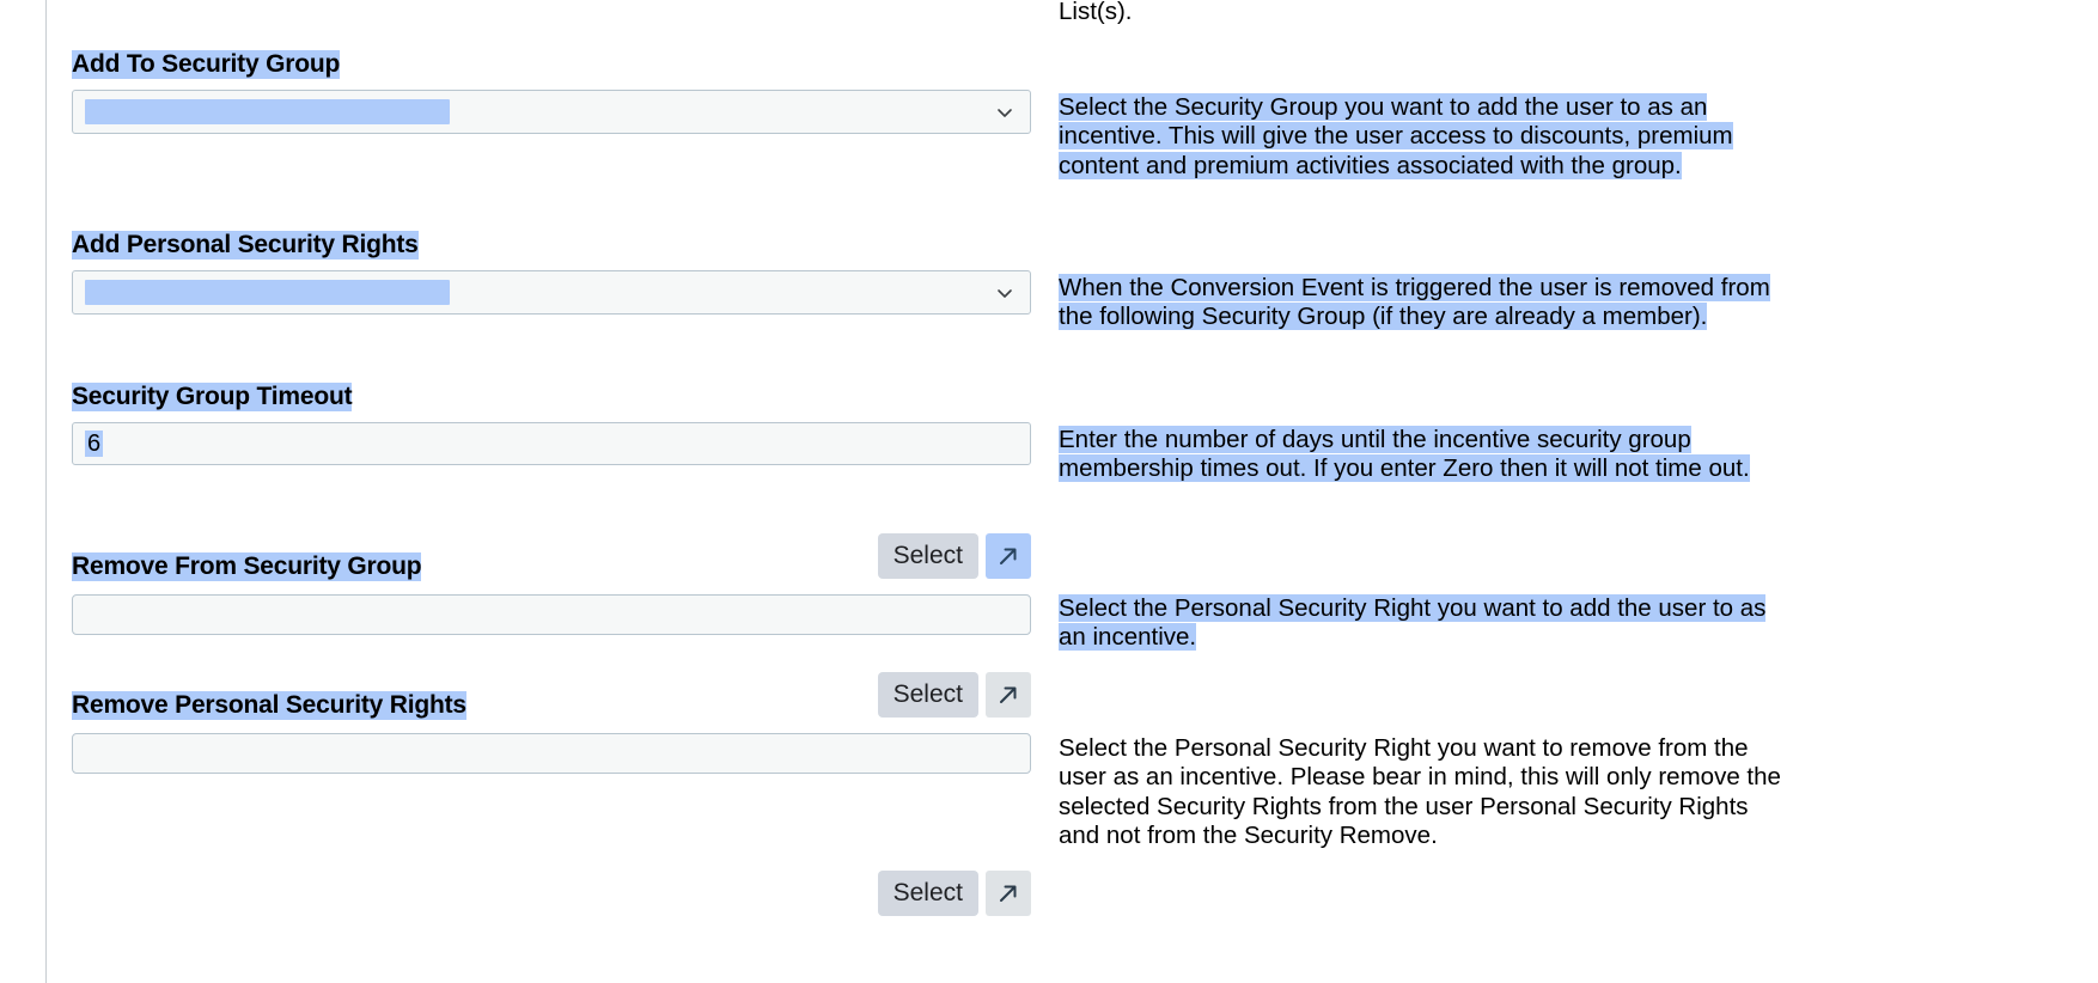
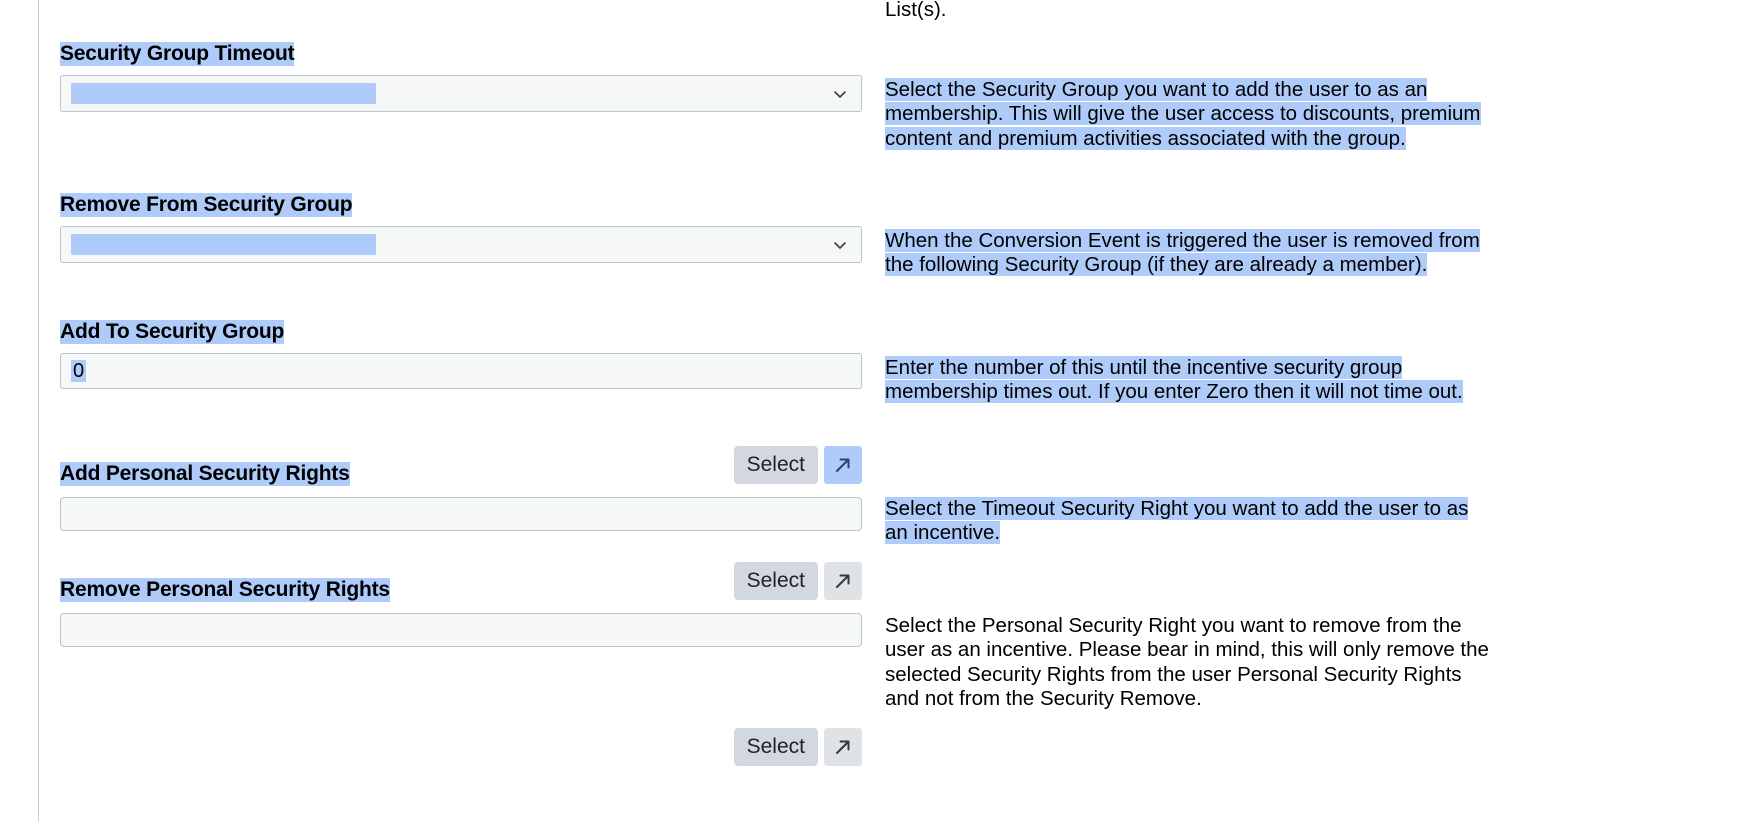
  List(s).
- Select the Security Group you want to add the user to as an incentive. This will give the user access to discounts, premium content and premium activities associated with the group.
+ Select the Security Group you want to add the user to as an membership. This will give the user access to discounts, premium content and premium activities associated with the group.
  When the Conversion Event is triggered the user is removed from the following Security Group (if they are already a member).
- Enter the number of days until the incentive security group membership times out. If you enter Zero then it will not time out.
+ Enter the number of this until the incentive security group membership times out. If you enter Zero then it will not time out.
- Select the Personal Security Right you want to add the user to as an incentive.
+ Select the Timeout Security Right you want to add the user to as an incentive.
  Select the Personal Security Right you want to remove from the user as an incentive. Please bear in mind, this will only remove the selected Security Rights from the user Personal Security Rights and not from the Security Remove.
- Add To Security Group
+ Security Group Timeout
- Add Personal Security Rights
+ Remove From Security Group
- Security Group Timeout
+ Add To Security Group
- 6
+ 0
- Remove From Security Group
+ Add Personal Security Rights
  Select
  Remove Personal Security Rights
  Select
  Select
